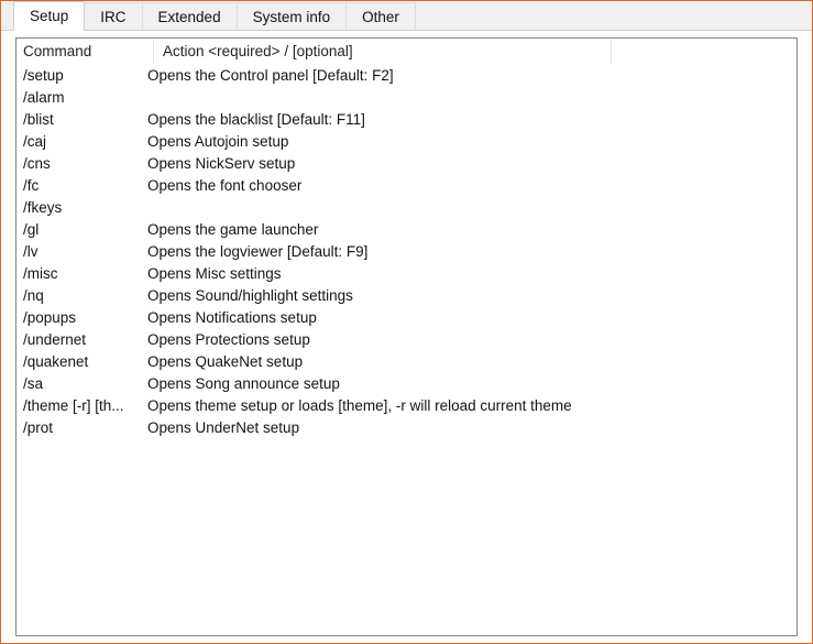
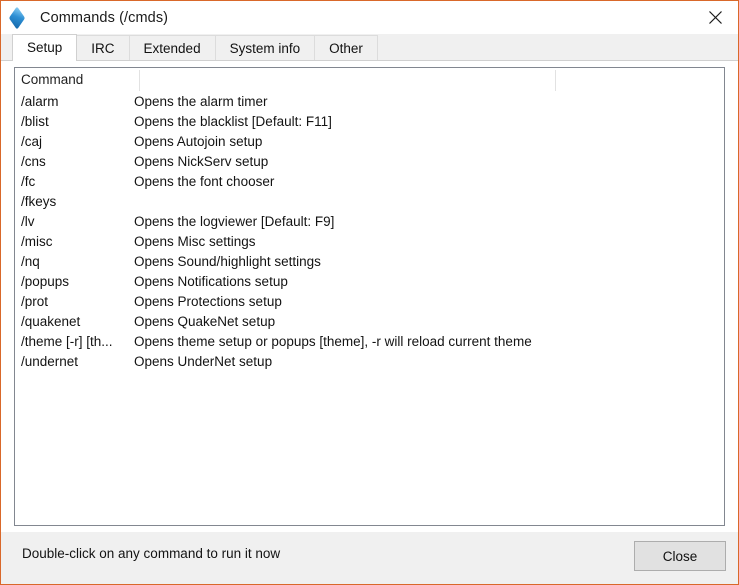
+ Commands (/cmds)
  Setup
  IRC
  Extended
  System info
  Other
  Command
- Action <required> / [optional]
- /setup
- Opens the Control panel [Default: F2]
  /alarm
+ Opens the alarm timer
  /blist
  Opens the blacklist [Default: F11]
  /caj
  Opens Autojoin setup
  /cns
  Opens NickServ setup
  /fc
  Opens the font chooser
  /fkeys
- /gl
- Opens the game launcher
  /lv
  Opens the logviewer [Default: F9]
  /misc
  Opens Misc settings
  /nq
  Opens Sound/highlight settings
  /popups
  Opens Notifications setup
- /undernet
+ /prot
  Opens Protections setup
  /quakenet
  Opens QuakeNet setup
- /sa
- Opens Song announce setup
  /theme [-r] [th...
- Opens theme setup or loads [theme], -r will reload current theme
+ Opens theme setup or popups [theme], -r will reload current theme
- /prot
+ /undernet
  Opens UnderNet setup
+ Double-click on any command to run it now
+ Close
